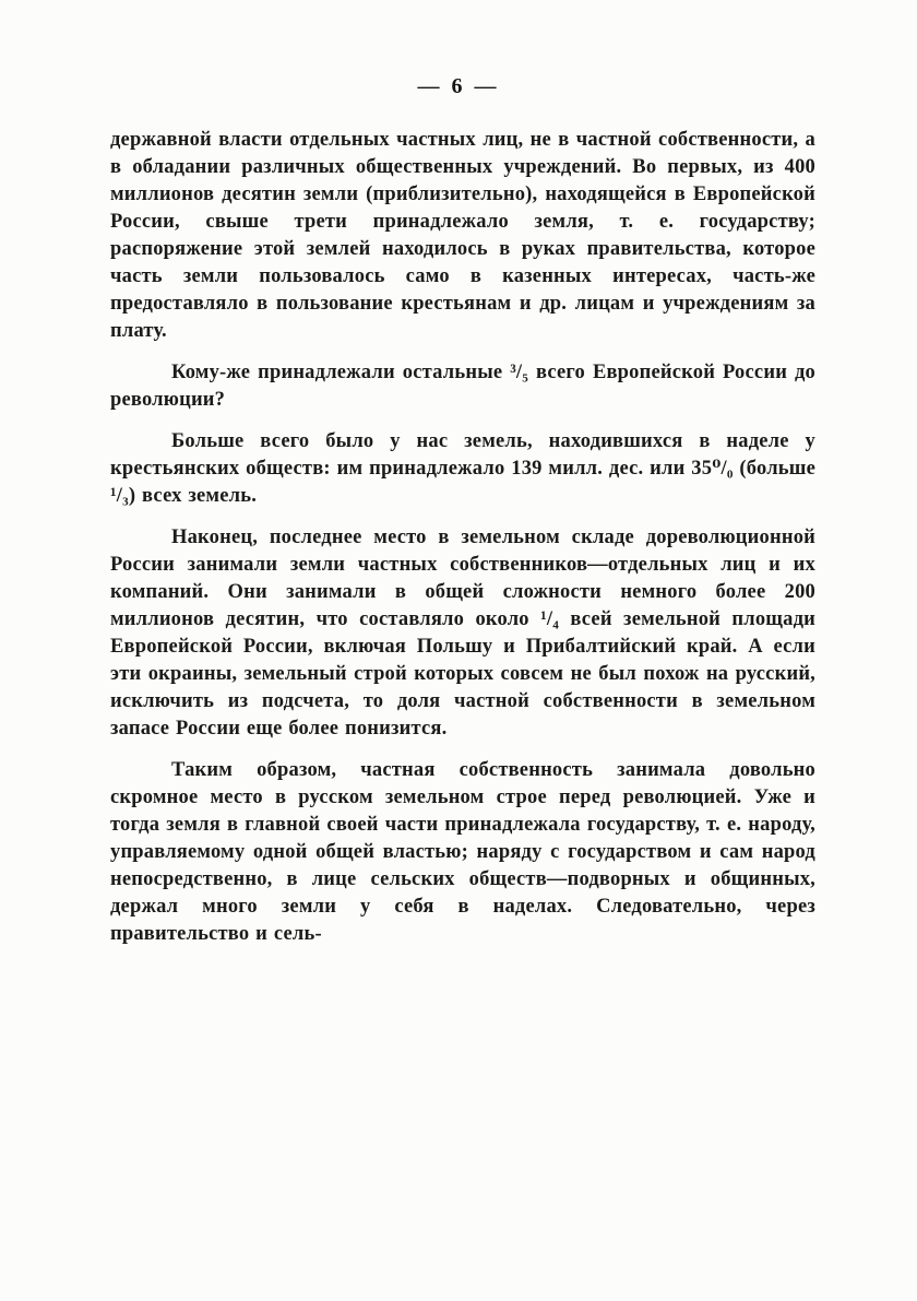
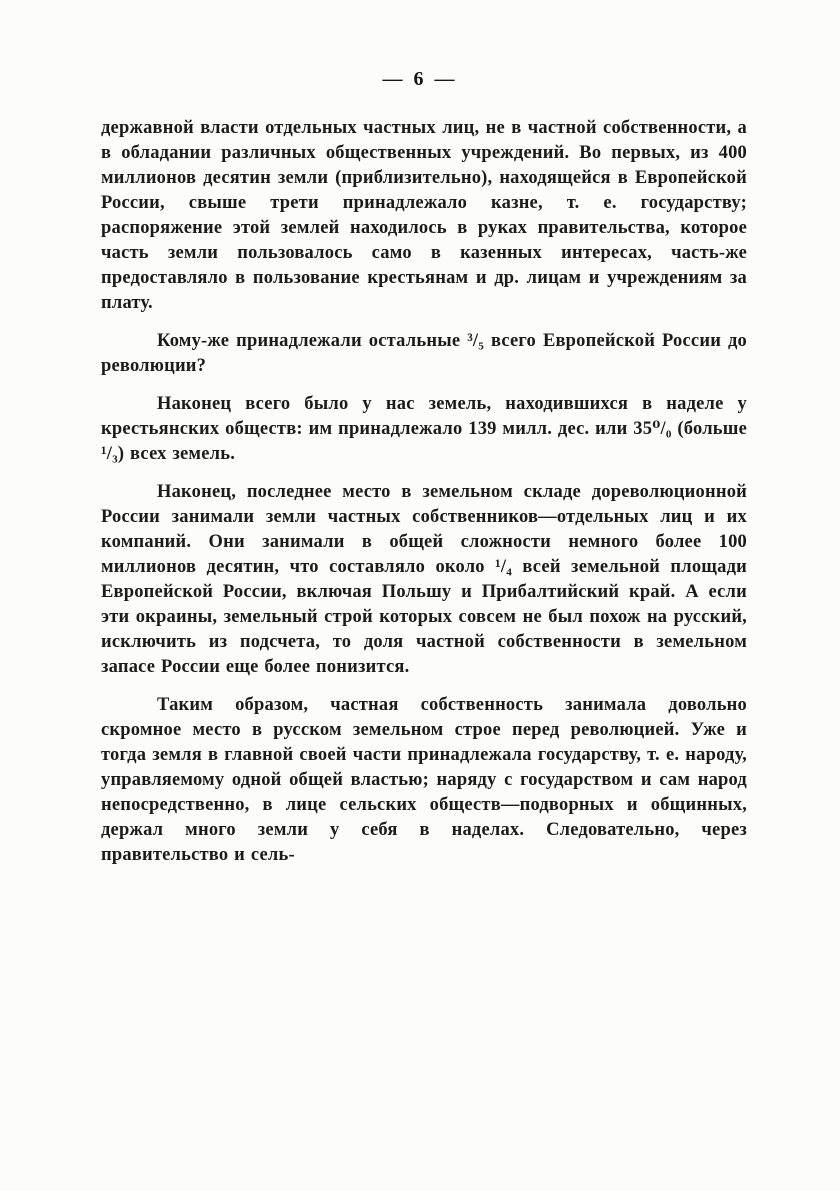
  — 6 —
- державной власти отдельных частных лиц, не в частной собственности, а в обладании различных общественных учреждений. Во первых, из 400 миллионов десятин земли (приблизительно), находящейся в Европейской России, свыше трети принадлежало земля, т. е. государству; распоряжение этой землей находилось в руках правительства, которое часть земли пользовалось само в казенных интересах, часть-же предоставляло в пользование крестьянам и др. лицам и учреждениям за плату.
+ державной власти отдельных частных лиц, не в частной собственности, а в обладании различных общественных учреждений. Во первых, из 400 миллионов десятин земли (приблизительно), находящейся в Европейской России, свыше трети принадлежало казне, т. е. государству; распоряжение этой землей находилось в руках правительства, которое часть земли пользовалось само в казенных интересах, часть-же предоставляло в пользование крестьянам и др. лицам и учреждениям за плату.
  Кому-же принадлежали остальные ³/₅ всего Европейской России до революции?
- Больше всего было у нас земель, находившихся в наделе у крестьянских обществ: им принадлежало 139 милл. дес. или 35⁰/₀ (больше ¹/₃) всех земель.
+ Наконец всего было у нас земель, находившихся в наделе у крестьянских обществ: им принадлежало 139 милл. дес. или 35⁰/₀ (больше ¹/₃) всех земель.
- Наконец, последнее место в земельном складе дореволюционной России занимали земли частных собственников—отдельных лиц и их компаний. Они занимали в общей сложности немного более 200 миллионов десятин, что составляло около ¹/₄ всей земельной площади Европейской России, включая Польшу и Прибалтийский край. А если эти окраины, земельный строй которых совсем не был похож на русский, исключить из подсчета, то доля частной собственности в земельном запасе России еще более понизится.
+ Наконец, последнее место в земельном складе дореволюционной России занимали земли частных собственников—отдельных лиц и их компаний. Они занимали в общей сложности немного более 100 миллионов десятин, что составляло около ¹/₄ всей земельной площади Европейской России, включая Польшу и Прибалтийский край. А если эти окраины, земельный строй которых совсем не был похож на русский, исключить из подсчета, то доля частной собственности в земельном запасе России еще более понизится.
  Таким образом, частная собственность занимала довольно скромное место в русском земельном строе перед революцией. Уже и тогда земля в главной своей части принадлежала государству, т. е. народу, управляемому одной общей властью; наряду с государством и сам народ непосредственно, в лице сельских обществ—подворных и общинных, держал много земли у себя в наделах. Следовательно, через правительство и сель-
